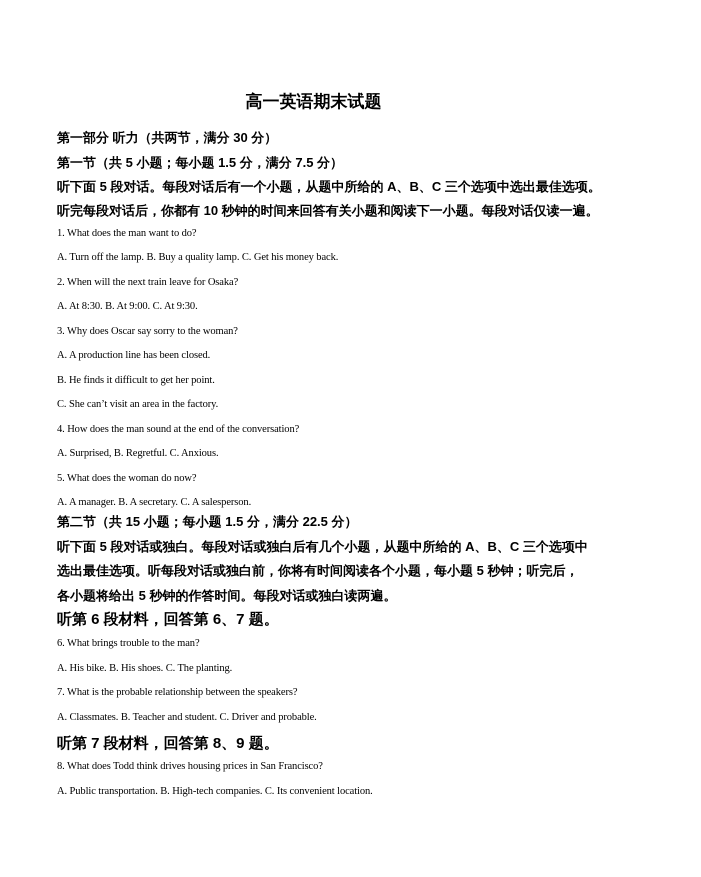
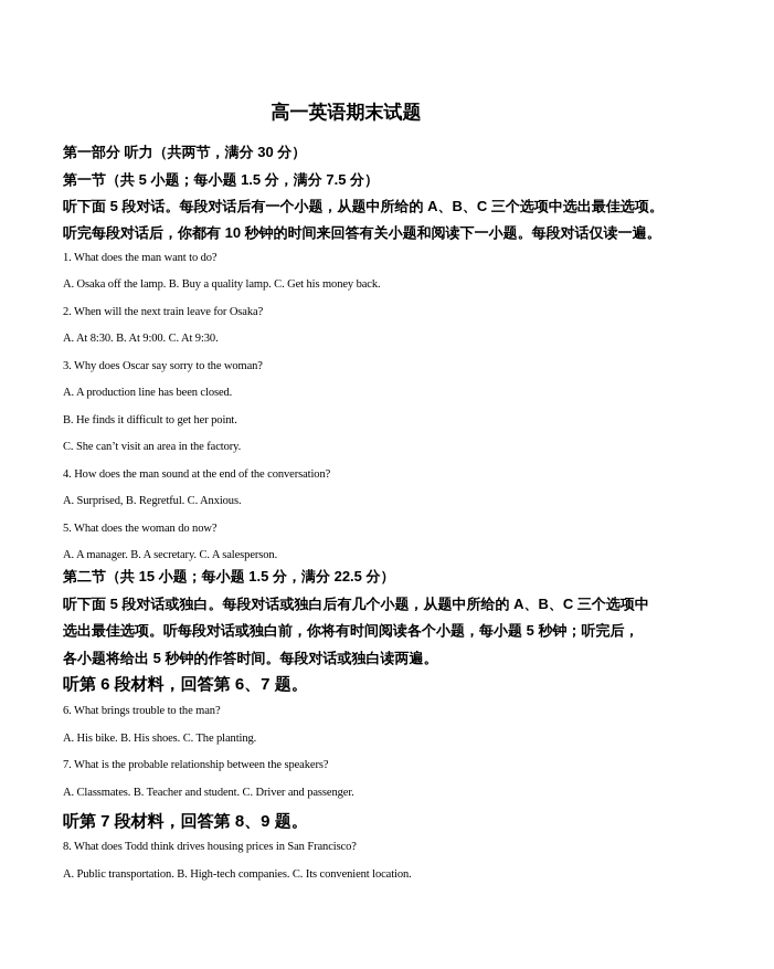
  高一英语期末试题
  第一部分 听力（共两节，满分 30 分）
  第一节（共 5 小题；每小题 1.5 分，满分 7.5 分）
  听下面 5 段对话。每段对话后有一个小题，从题中所给的 A、B、C 三个选项中选出最佳选项。
  听完每段对话后，你都有 10 秒钟的时间来回答有关小题和阅读下一小题。每段对话仅读一遍。
  1. What does the man want to do?
- A. Turn off the lamp. B. Buy a quality lamp. C. Get his money back.
+ A. Osaka off the lamp. B. Buy a quality lamp. C. Get his money back.
  2. When will the next train leave for Osaka?
  A. At 8:30. B. At 9:00. C. At 9:30.
  3. Why does Oscar say sorry to the woman?
  A. A production line has been closed.
  B. He finds it difficult to get her point.
  C. She can’t visit an area in the factory.
  4. How does the man sound at the end of the conversation?
  A. Surprised, B. Regretful. C. Anxious.
  5. What does the woman do now?
  A. A manager. B. A secretary. C. A salesperson.
  第二节（共 15 小题；每小题 1.5 分，满分 22.5 分）
  听下面 5 段对话或独白。每段对话或独白后有几个小题，从题中所给的 A、B、C 三个选项中
  选出最佳选项。听每段对话或独白前，你将有时间阅读各个小题，每小题 5 秒钟；听完后，
  各小题将给出 5 秒钟的作答时间。每段对话或独白读两遍。
  听第 6 段材料，回答第 6、7 题。
  6. What brings trouble to the man?
  A. His bike. B. His shoes. C. The planting.
  7. What is the probable relationship between the speakers?
- A. Classmates. B. Teacher and student. C. Driver and probable.
+ A. Classmates. B. Teacher and student. C. Driver and passenger.
  听第 7 段材料，回答第 8、9 题。
  8. What does Todd think drives housing prices in San Francisco?
  A. Public transportation. B. High-tech companies. C. Its convenient location.
